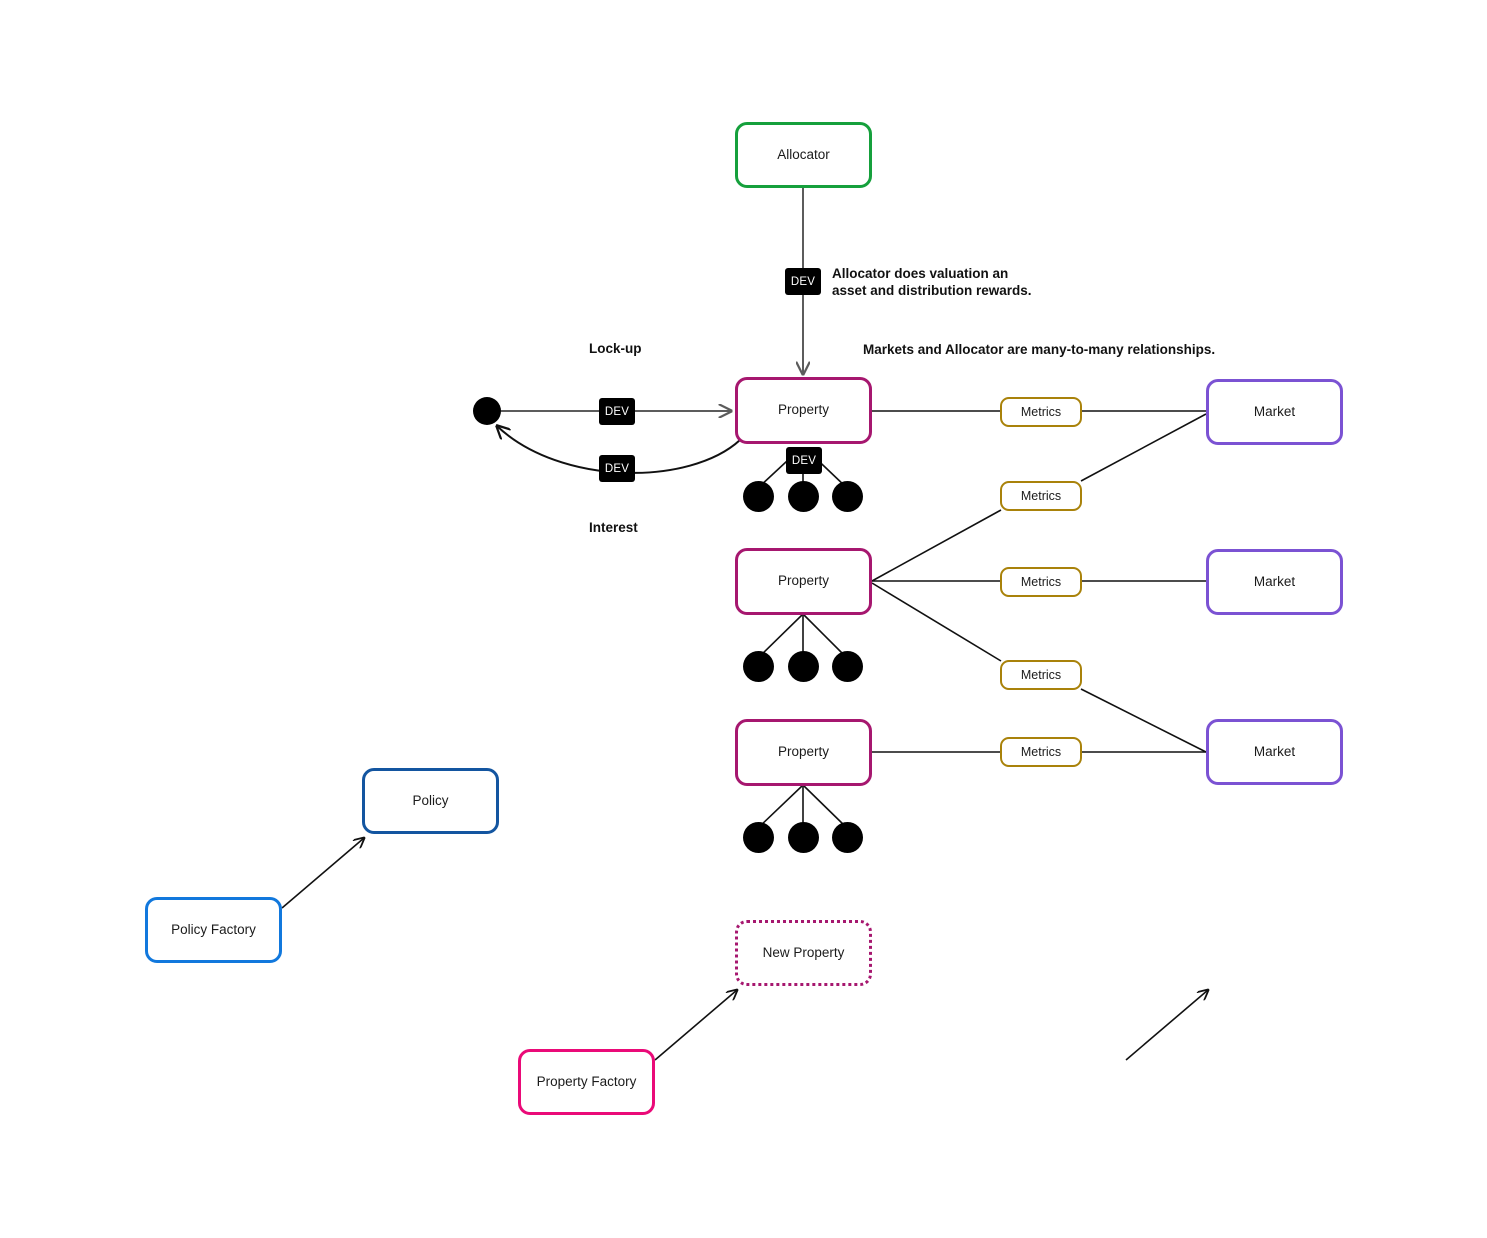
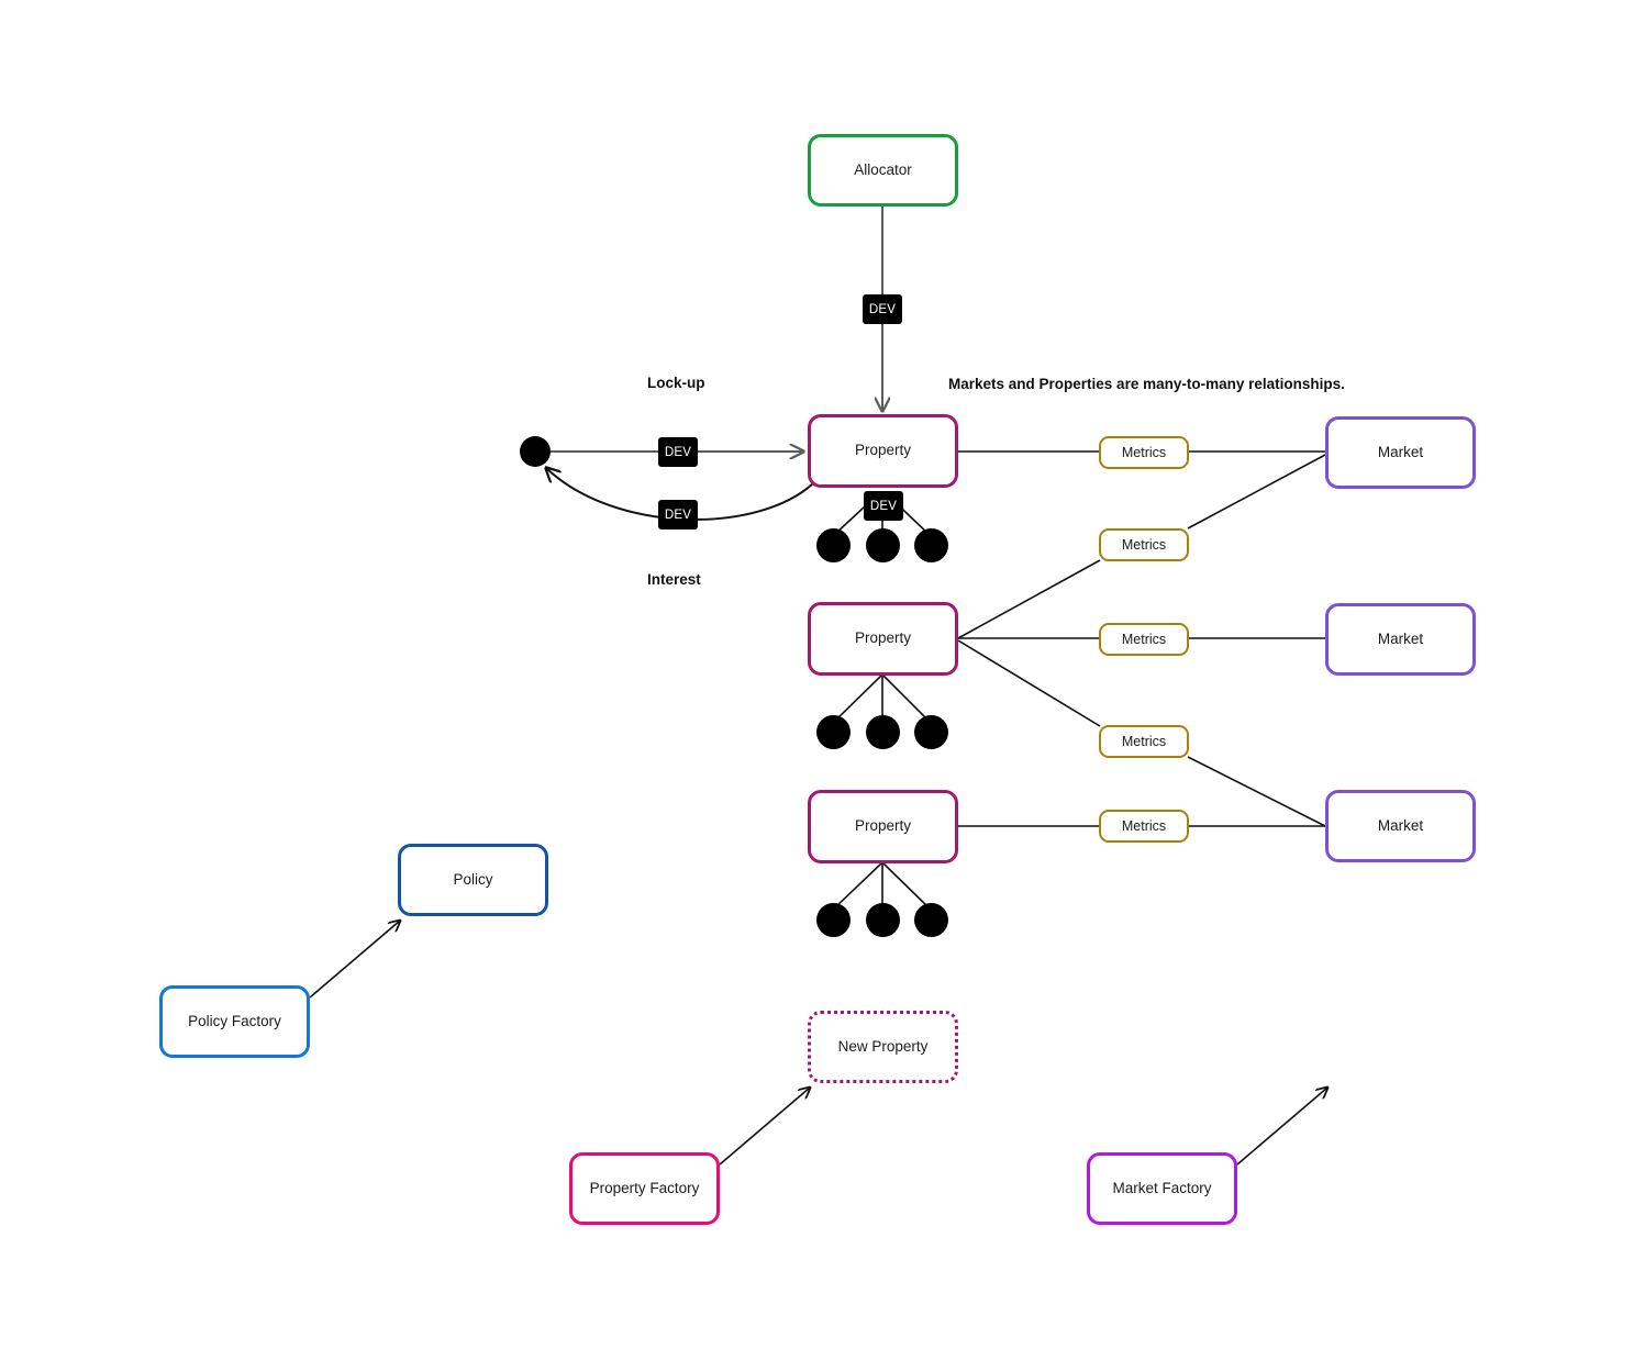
  Allocator
  Property
  Property
  Property
  Market
  Market
  Market
  Policy
  Policy Factory
  Property Factory
+ Market Factory
  New Property
  Metrics
  Metrics
  Metrics
  Metrics
  Metrics
  DEV
  DEV
  DEV
  DEV
- Allocator does valuation an
- asset and distribution rewards.
- Markets and Allocator are many-to-many relationships.
+ Markets and Properties are many-to-many relationships.
  Lock-up
  Interest
